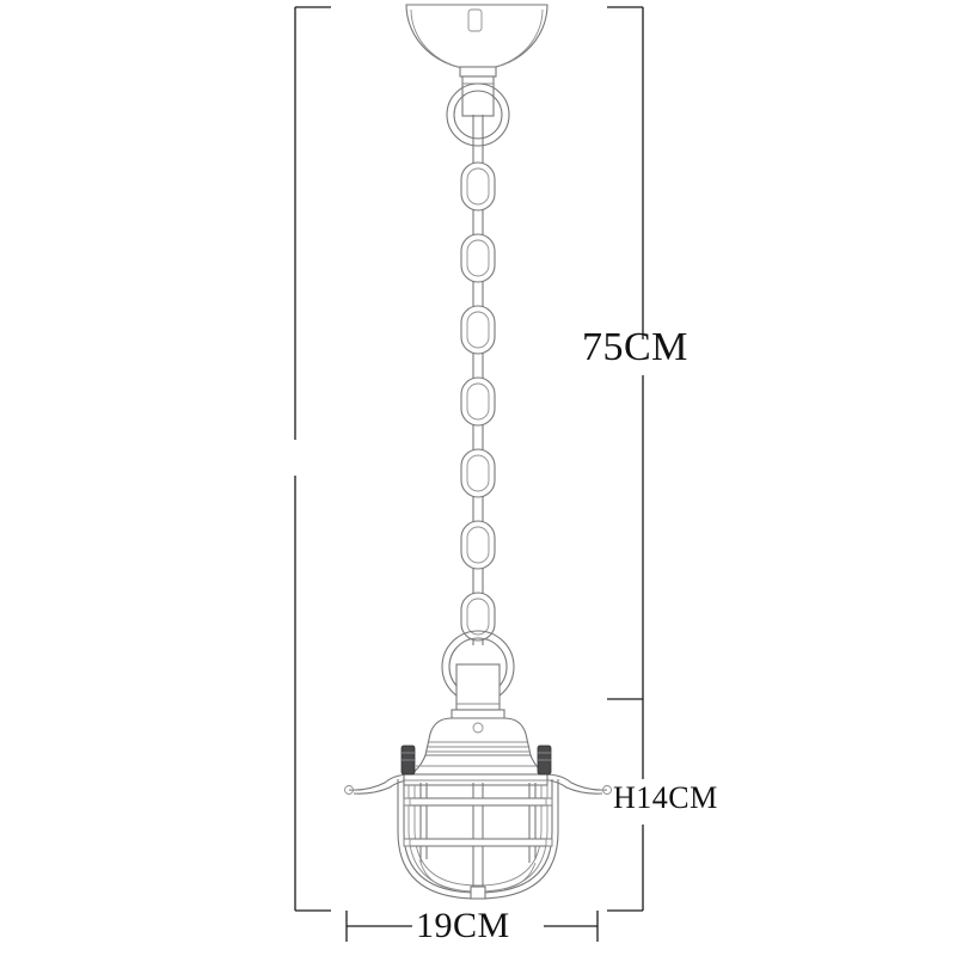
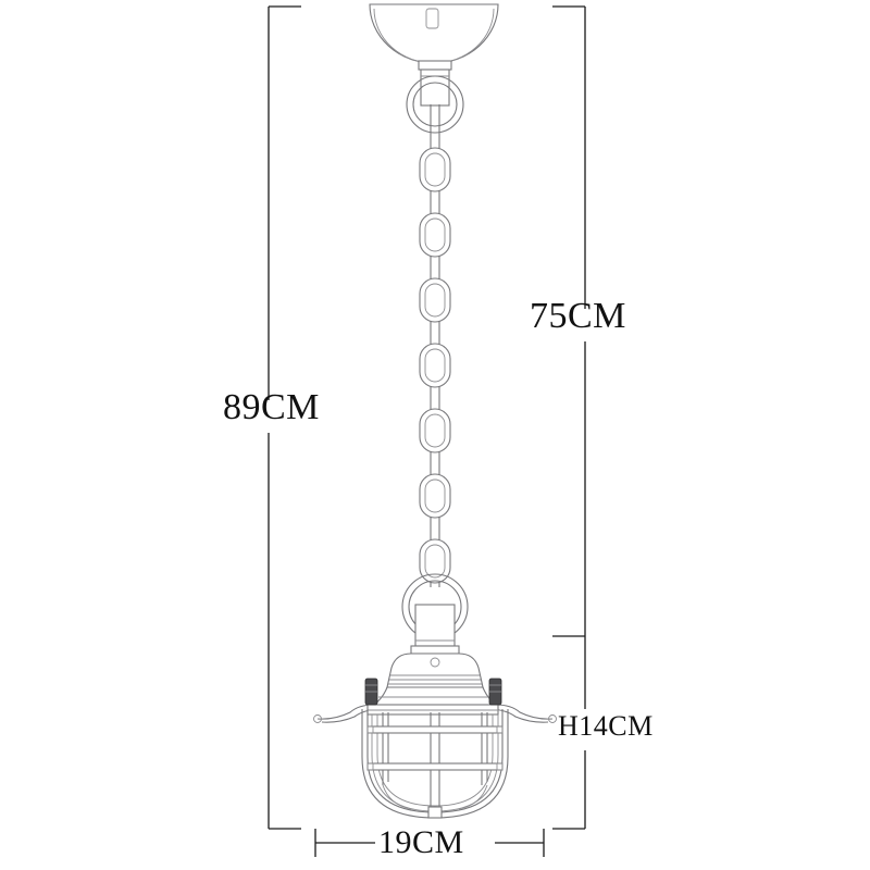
+ 89CM
  75CM
  H14CM
  19CM
